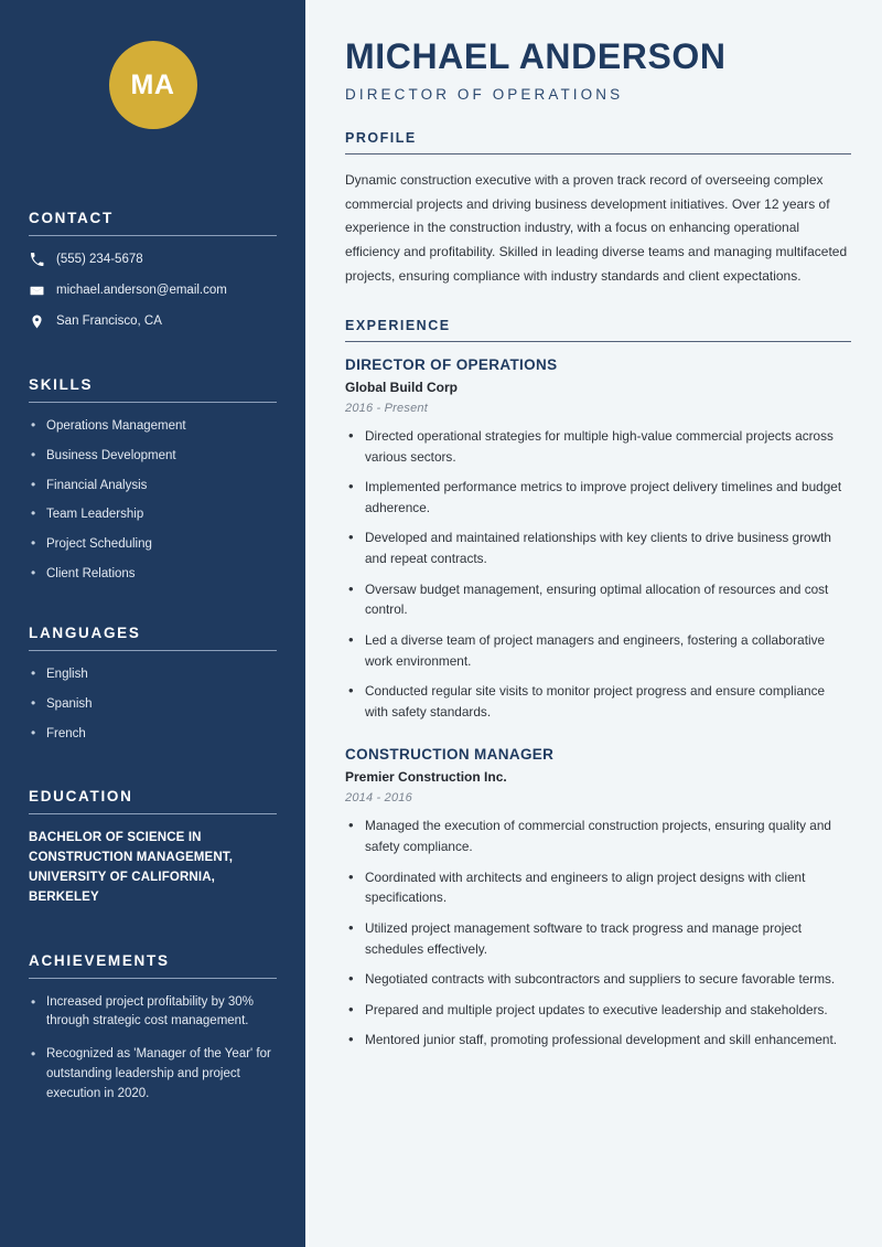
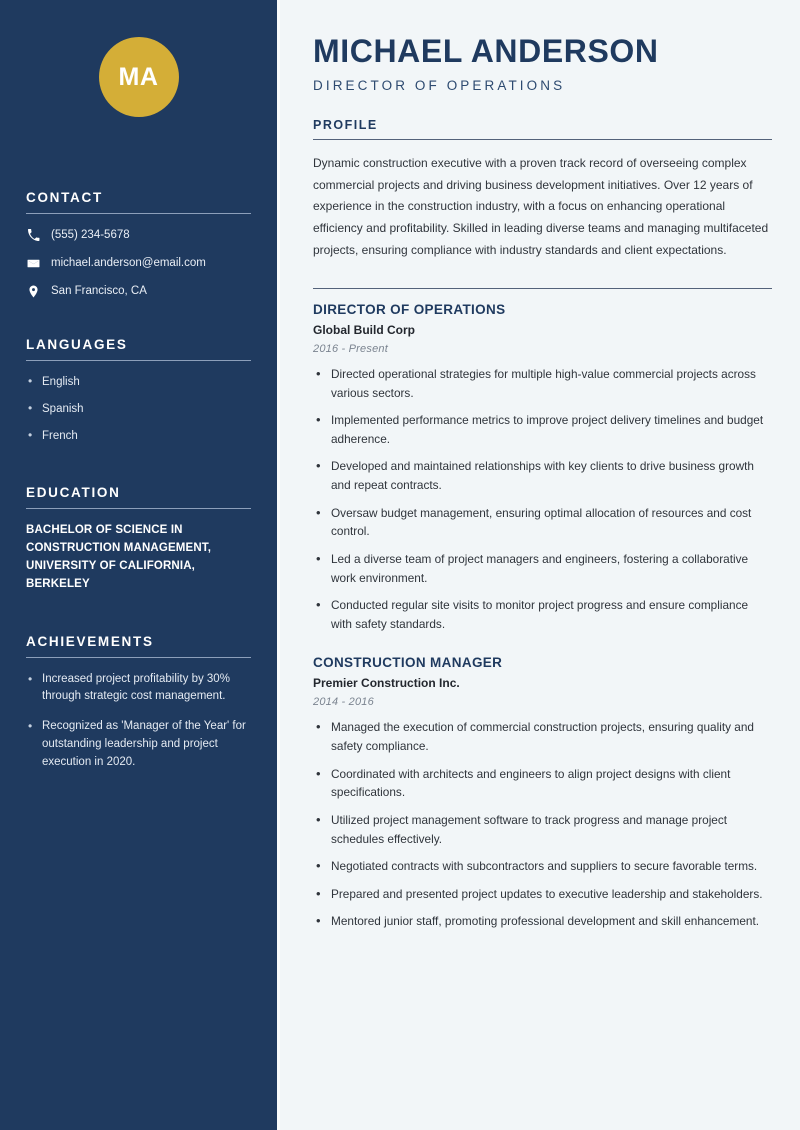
  MA
  CONTACT
  (555) 234-5678
  michael.anderson@email.com
  San Francisco, CA
- SKILLS
- Operations Management
- Business Development
- Financial Analysis
- Team Leadership
- Project Scheduling
- Client Relations
  LANGUAGES
  English
  Spanish
  French
  EDUCATION
  BACHELOR OF SCIENCE IN CONSTRUCTION MANAGEMENT, UNIVERSITY OF CALIFORNIA, BERKELEY
  ACHIEVEMENTS
  Increased project profitability by 30% through strategic cost management.
  Recognized as 'Manager of the Year' for outstanding leadership and project execution in 2020.
  MICHAEL ANDERSON
  DIRECTOR OF OPERATIONS
  PROFILE
  Dynamic construction executive with a proven track record of overseeing complex commercial projects and driving business development initiatives. Over 12 years of experience in the construction industry, with a focus on enhancing operational efficiency and profitability. Skilled in leading diverse teams and managing multifaceted projects, ensuring compliance with industry standards and client expectations.
- EXPERIENCE
  DIRECTOR OF OPERATIONS
  Global Build Corp
  2016 - Present
  Directed operational strategies for multiple high-value commercial projects across various sectors.
  Implemented performance metrics to improve project delivery timelines and budget adherence.
  Developed and maintained relationships with key clients to drive business growth and repeat contracts.
  Oversaw budget management, ensuring optimal allocation of resources and cost control.
  Led a diverse team of project managers and engineers, fostering a collaborative work environment.
  Conducted regular site visits to monitor project progress and ensure compliance with safety standards.
  CONSTRUCTION MANAGER
  Premier Construction Inc.
  2014 - 2016
  Managed the execution of commercial construction projects, ensuring quality and safety compliance.
  Coordinated with architects and engineers to align project designs with client specifications.
  Utilized project management software to track progress and manage project schedules effectively.
  Negotiated contracts with subcontractors and suppliers to secure favorable terms.
- Prepared and multiple project updates to executive leadership and stakeholders.
+ Prepared and presented project updates to executive leadership and stakeholders.
  Mentored junior staff, promoting professional development and skill enhancement.
